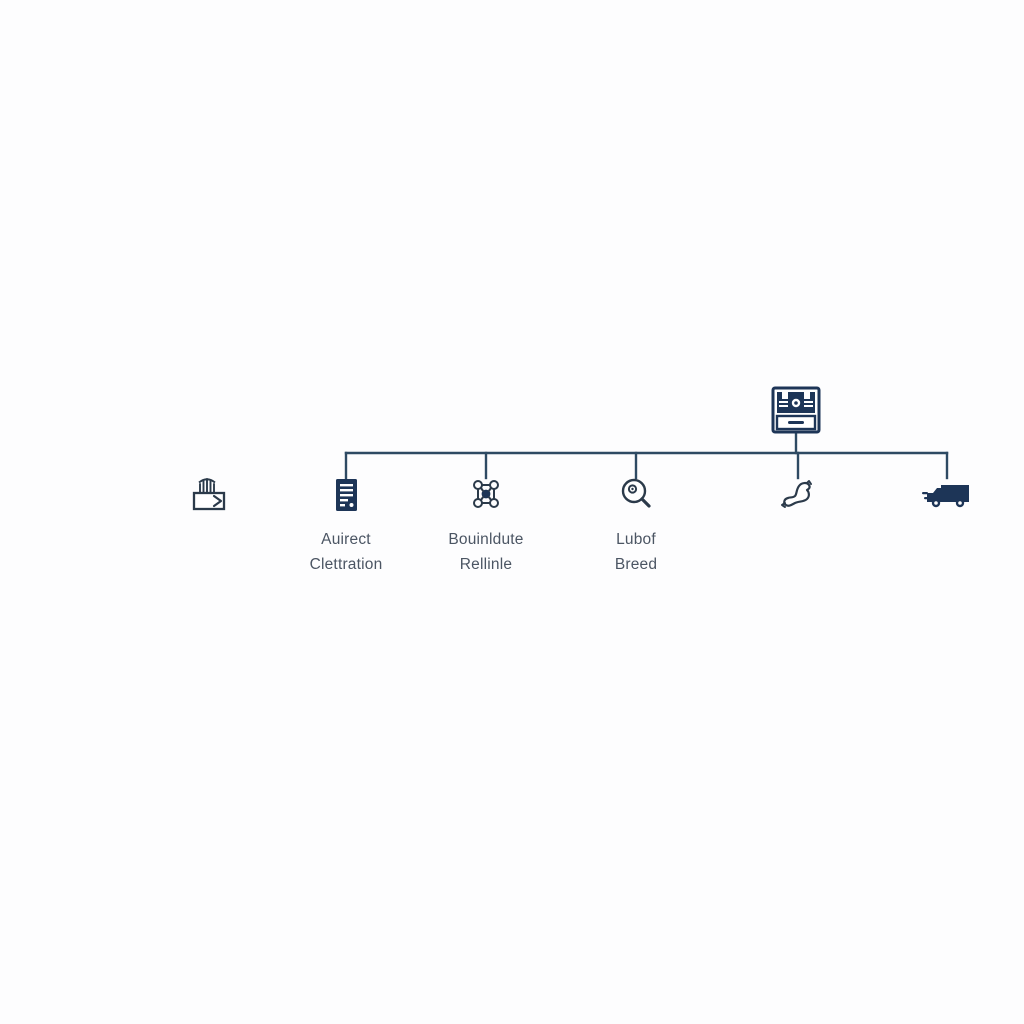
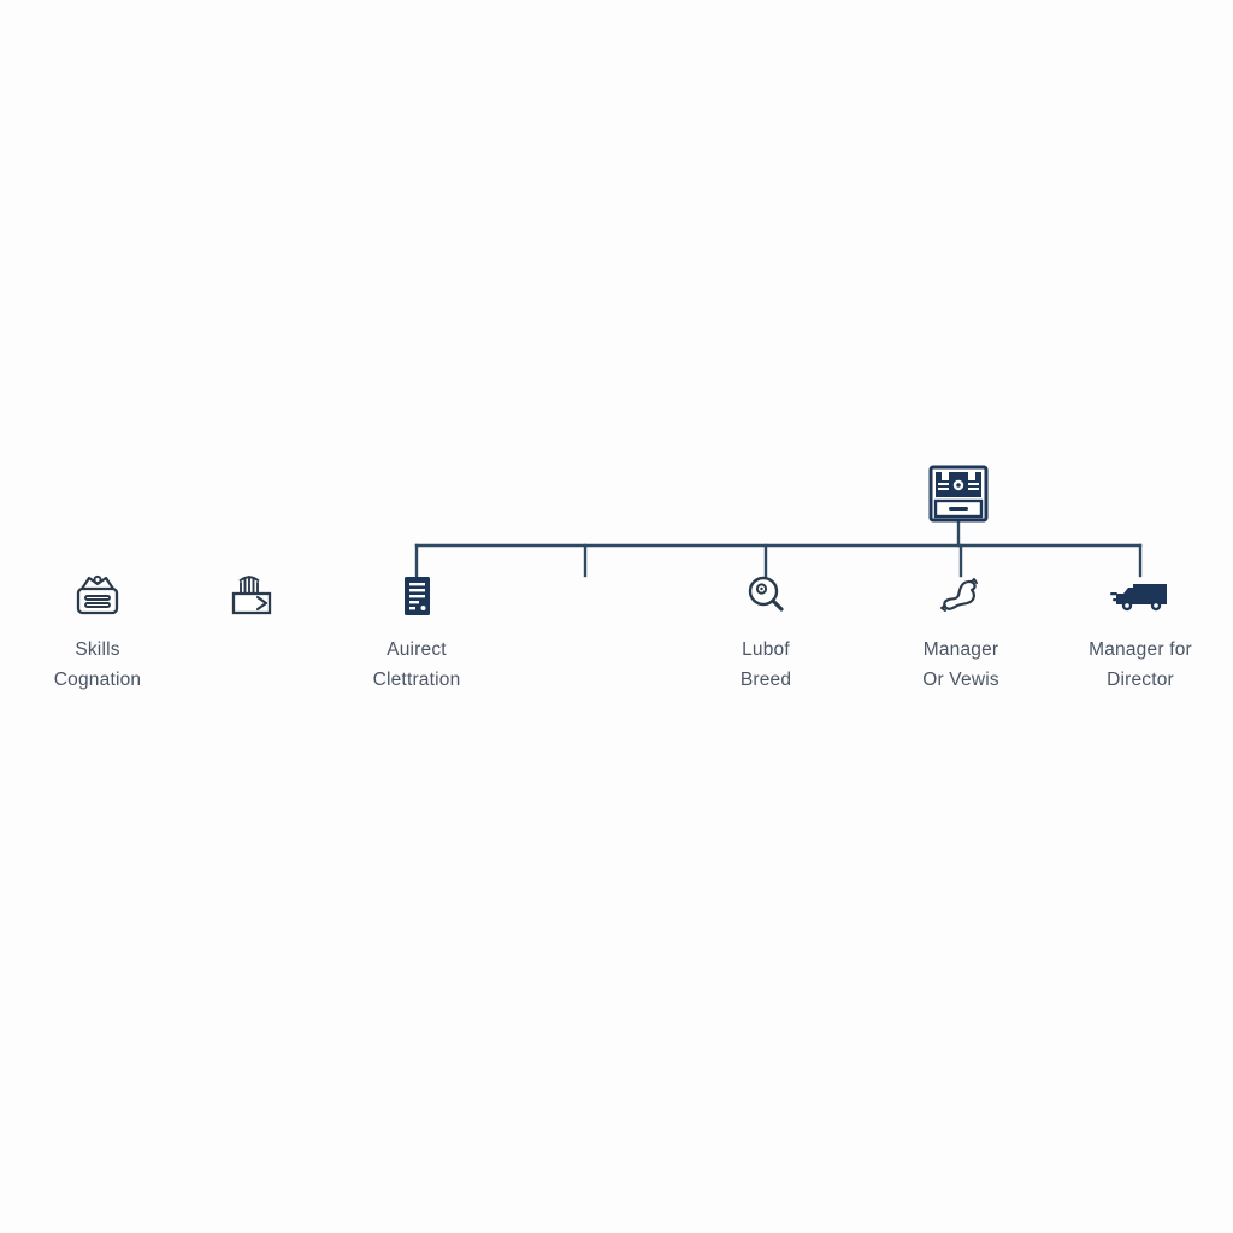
+ Skills
+ Cognation
  Auirect
  Clettration
- Bouinldute
- Rellinle
  Lubof
  Breed
+ Manager
+ Or Vewis
+ Manager for
+ Director
